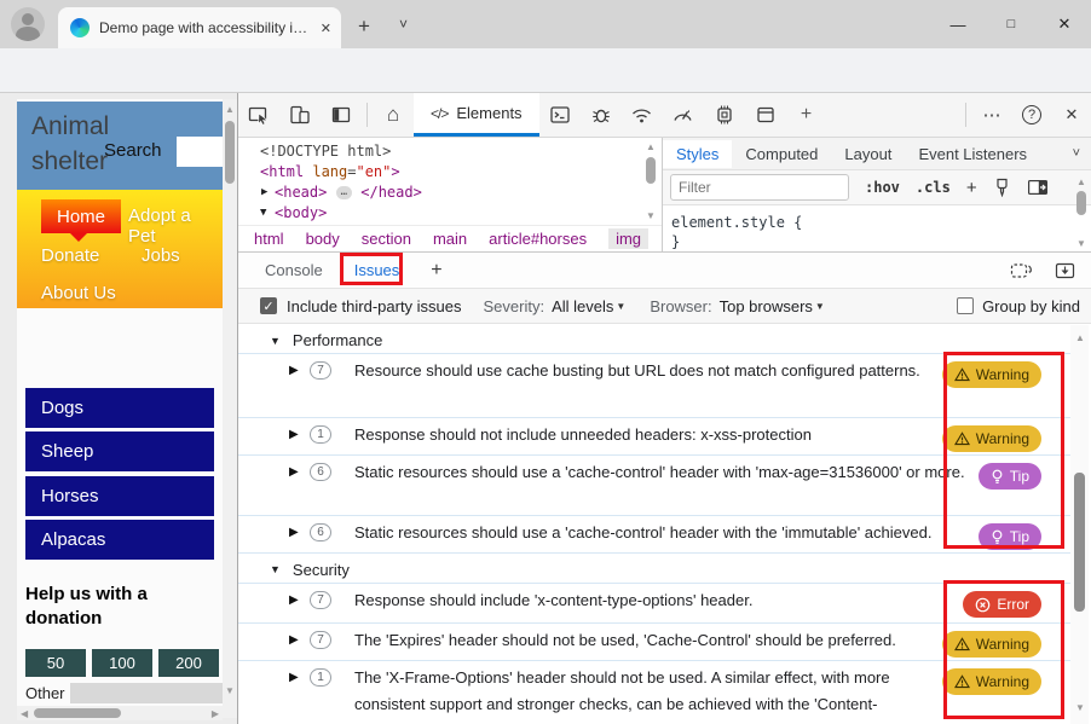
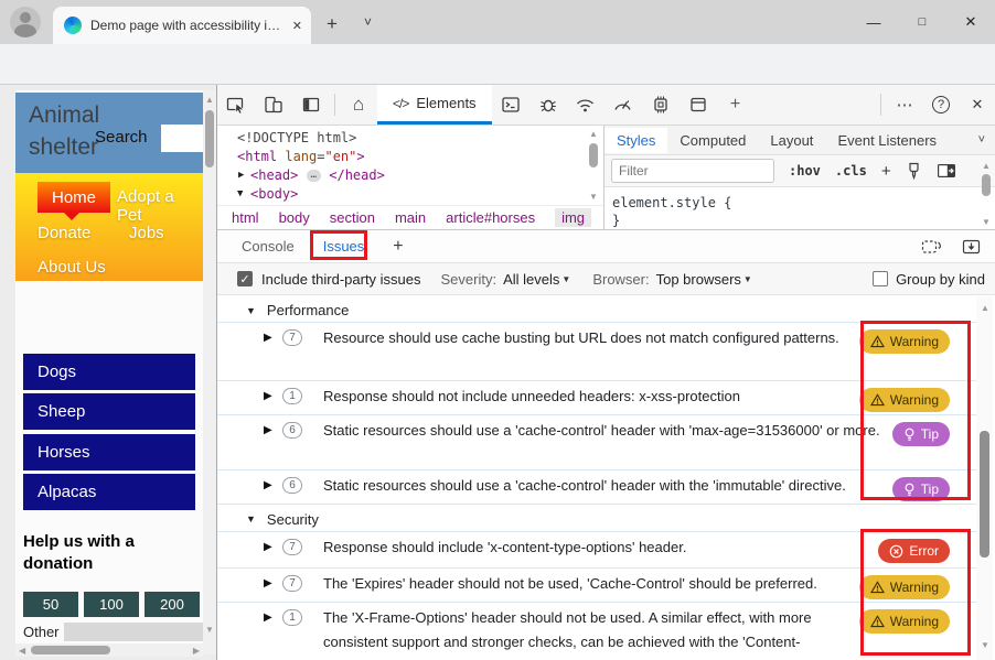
  Demo page with accessibility issu
  ✕
  +
  ˅
  —
  □
  ✕
  Animal shelter
  Search
  Home
  Adopt a Pet
  Donate
  Jobs
  About Us
  Dogs
  Sheep
  Horses
  Alpacas
  Help us with a donation
  50
  100
  200
  Other
  ▲
  ▼
  ◀
  ▶
  ⌂
  </>
  Elements
  +
  ⋯
  ?
  ✕
  <!DOCTYPE html>
  <html lang="en">
  ▶
  <head> … </head>
  ▼
  <body>
  ▲
  ▼
  html
  body
  section
  main
  article#horses
  img
  Styles
  Computed
  Layout
  Event Listeners
  ˅
  Filter
  :hov
  .cls
  +
  element.style {
  }
  ▲
  ▼
  Console
  Issues
  +
  ✓
  Include third-party issues
  Severity:
  All levels
  ▼
  Browser:
  Top browsers
  ▼
  Group by kind
  ▼
  Performance
  ▶
  7
  Resource should use cache busting but URL does not match configured patterns.
  Warning
  ▶
  1
  Response should not include unneeded headers: x-xss-protection
  Warning
  ▶
  6
  Static resources should use a 'cache-control' header with 'max-age=31536000' or more.
  Tip
  ▶
  6
- Static resources should use a 'cache-control' header with the 'immutable' achieved.
+ Static resources should use a 'cache-control' header with the 'immutable' directive.
  Tip
  ▼
  Security
  ▶
  7
  Response should include 'x-content-type-options' header.
  Error
  ▶
  7
  The 'Expires' header should not be used, 'Cache-Control' should be preferred.
  Warning
  ▶
  1
  The 'X-Frame-Options' header should not be used. A similar effect, with more consistent support and stronger checks, can be achieved with the 'Content-
  Warning
  ▲
  ▼
